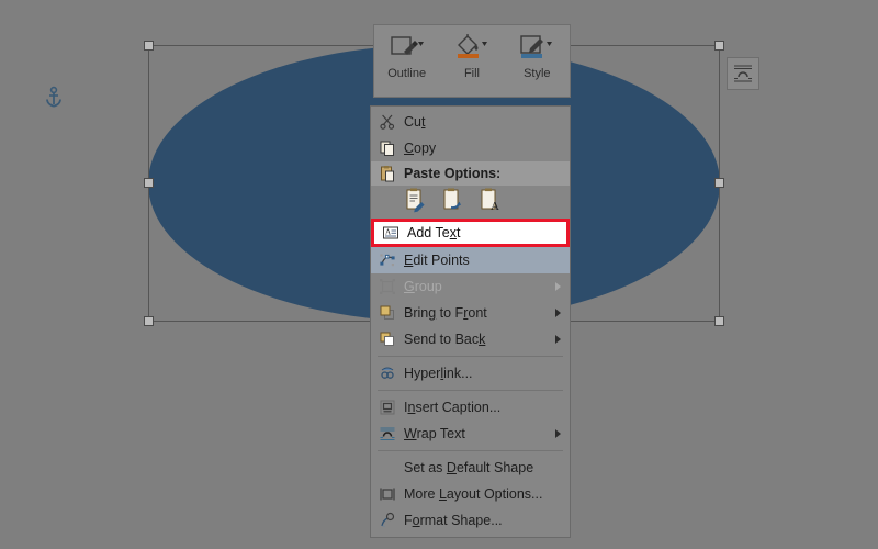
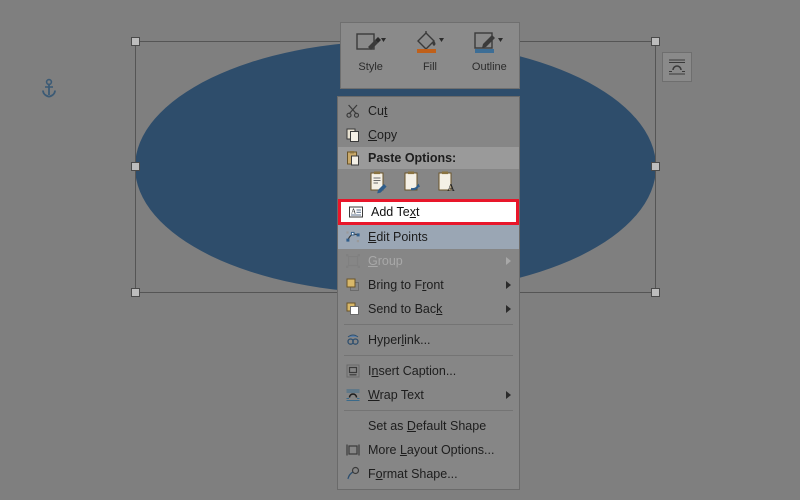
- Outline
+ Style
  Fill
- Style
+ Outline
  Cut
  Copy
  Paste Options:
  A
  A
  Add Text
  Edit Points
  Group
  Bring to Front
  Send to Back
  Hyperlink...
  Insert Caption...
  Wrap Text
  Set as Default Shape
  More Layout Options...
  Format Shape...
